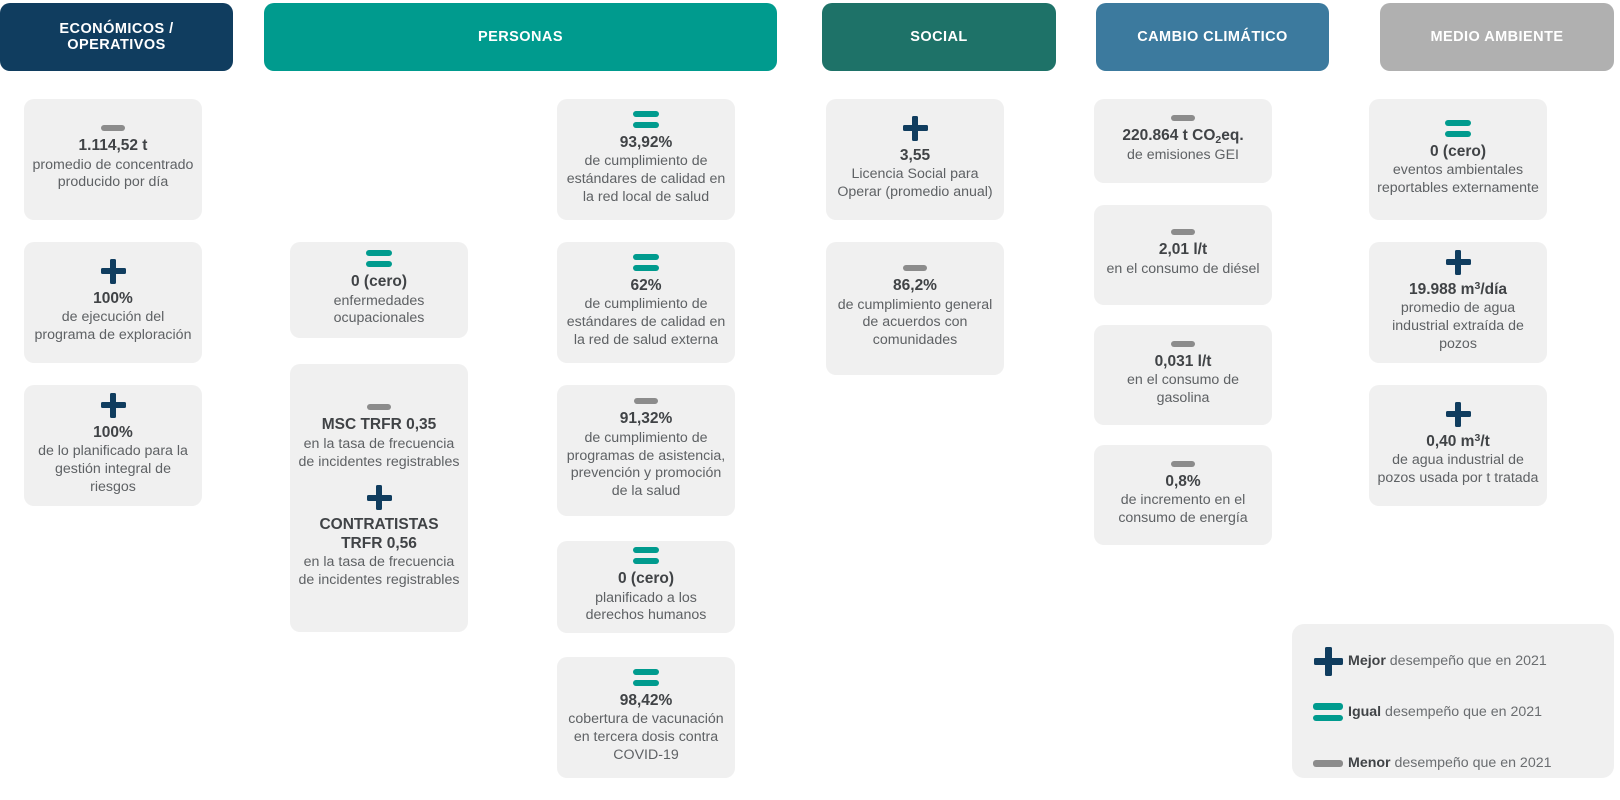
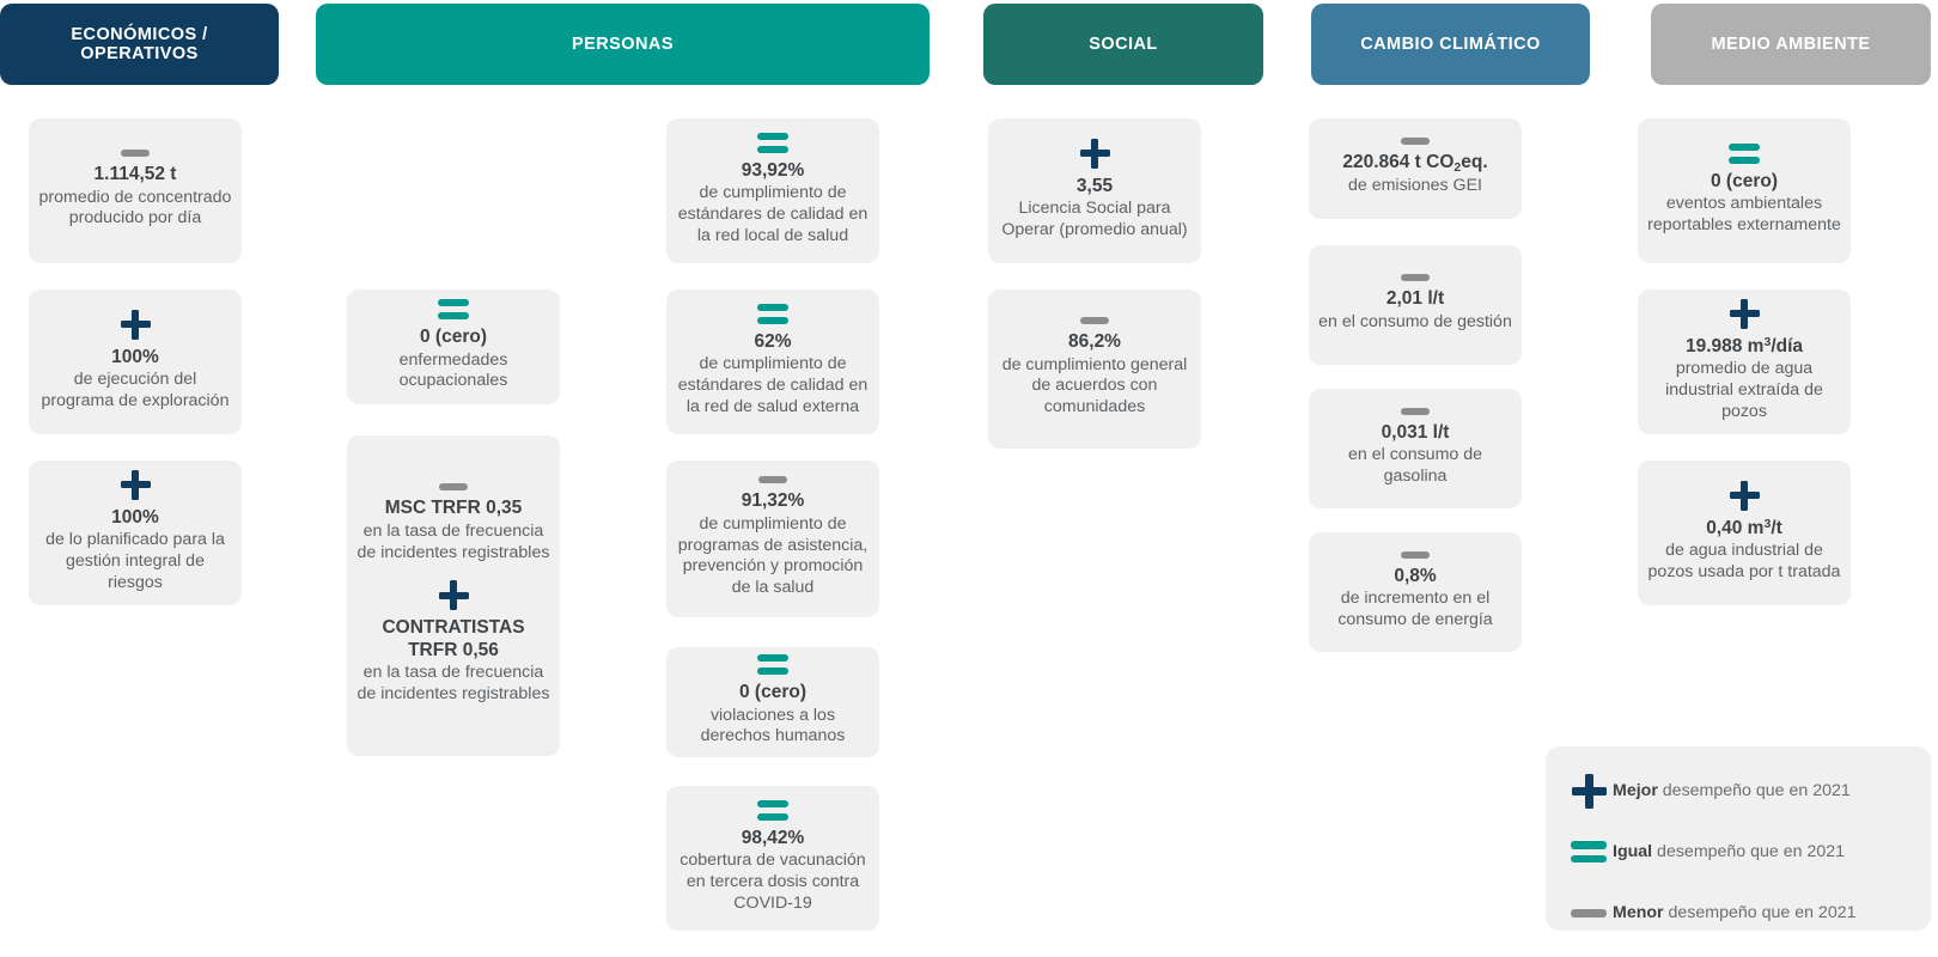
  ECONÓMICOS / OPERATIVOS
  PERSONAS
  SOCIAL
  CAMBIO CLIMÁTICO
  MEDIO AMBIENTE
  1.114,52 t
  promedio de concentrado producido por día
  100%
  de ejecución del programa de exploración
  100%
  de lo planificado para la gestión integral de riesgos
  0 (cero)
  enfermedades ocupacionales
  MSC TRFR 0,35
  en la tasa de frecuencia de incidentes registrables
  CONTRATISTAS TRFR 0,56
  en la tasa de frecuencia de incidentes registrables
  93,92%
  de cumplimiento de estándares de calidad en la red local de salud
  62%
  de cumplimiento de estándares de calidad en la red de salud externa
  91,32%
  de cumplimiento de programas de asistencia, prevención y promoción de la salud
  0 (cero)
- planificado a los derechos humanos
+ violaciones a los derechos humanos
  98,42%
  cobertura de vacunación en tercera dosis contra COVID-19
  3,55
  Licencia Social para Operar (promedio anual)
  86,2%
  de cumplimiento general de acuerdos con comunidades
  220.864 t CO2eq.
  de emisiones GEI
  2,01 l/t
- en el consumo de diésel
+ en el consumo de gestión
  0,031 l/t
  en el consumo de gasolina
  0,8%
  de incremento en el consumo de energía
  0 (cero)
  eventos ambientales reportables externamente
  19.988 m3/día
  promedio de agua industrial extraída de pozos
  0,40 m3/t
  de agua industrial de pozos usada por t tratada
  Mejor desempeño que en 2021
  Igual desempeño que en 2021
  Menor desempeño que en 2021
